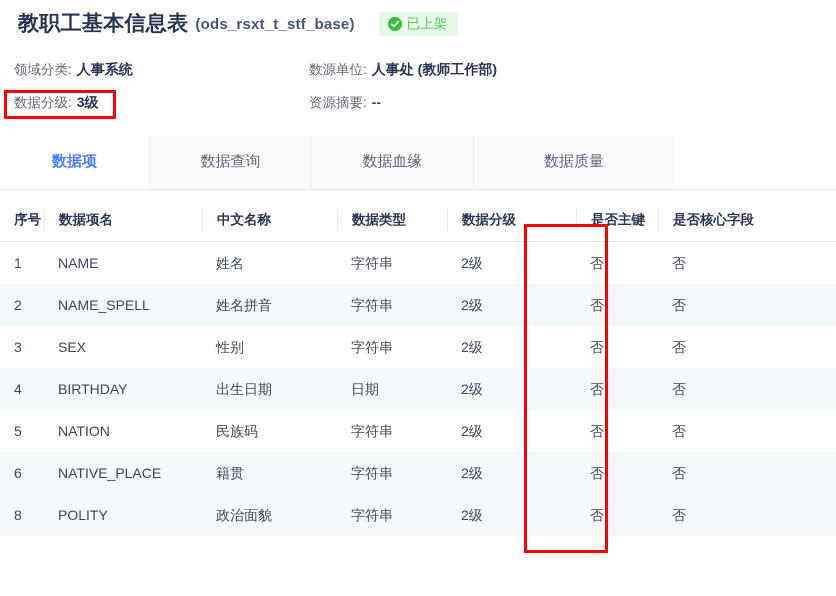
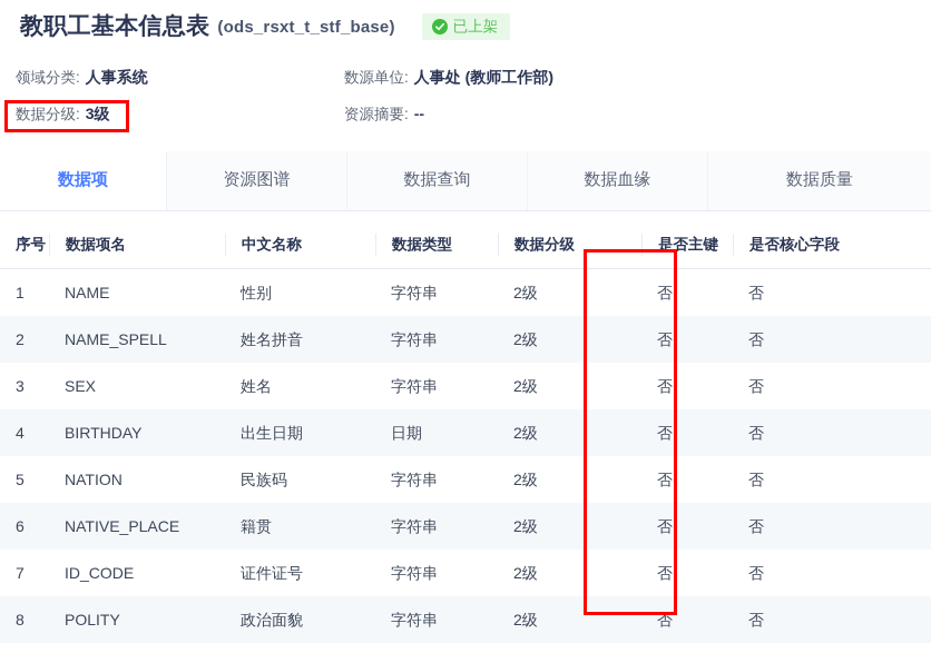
  教职工基本信息表
  (ods_rsxt_t_stf_base)
  已上架
  领域分类:
  人事系统
  数源单位:
  人事处 (教师工作部)
  数据分级:
  3级
  资源摘要:
  --
  数据项
+ 资源图谱
  数据查询
  数据血缘
  数据质量
  序号	数据项名	中文名称	数据类型	数据分级	是否主键	是否核心字段
- 1	NAME	姓名	字符串	2级	否	否
+ 1	NAME	性别	字符串	2级	否	否
  2	NAME_SPELL	姓名拼音	字符串	2级	否	否
- 3	SEX	性别	字符串	2级	否	否
+ 3	SEX	姓名	字符串	2级	否	否
  4	BIRTHDAY	出生日期	日期	2级	否	否
  5	NATION	民族码	字符串	2级	否	否
  6	NATIVE_PLACE	籍贯	字符串	2级	否	否
+ 7	ID_CODE	证件证号	字符串	2级	否	否
  8	POLITY	政治面貌	字符串	2级	否	否
